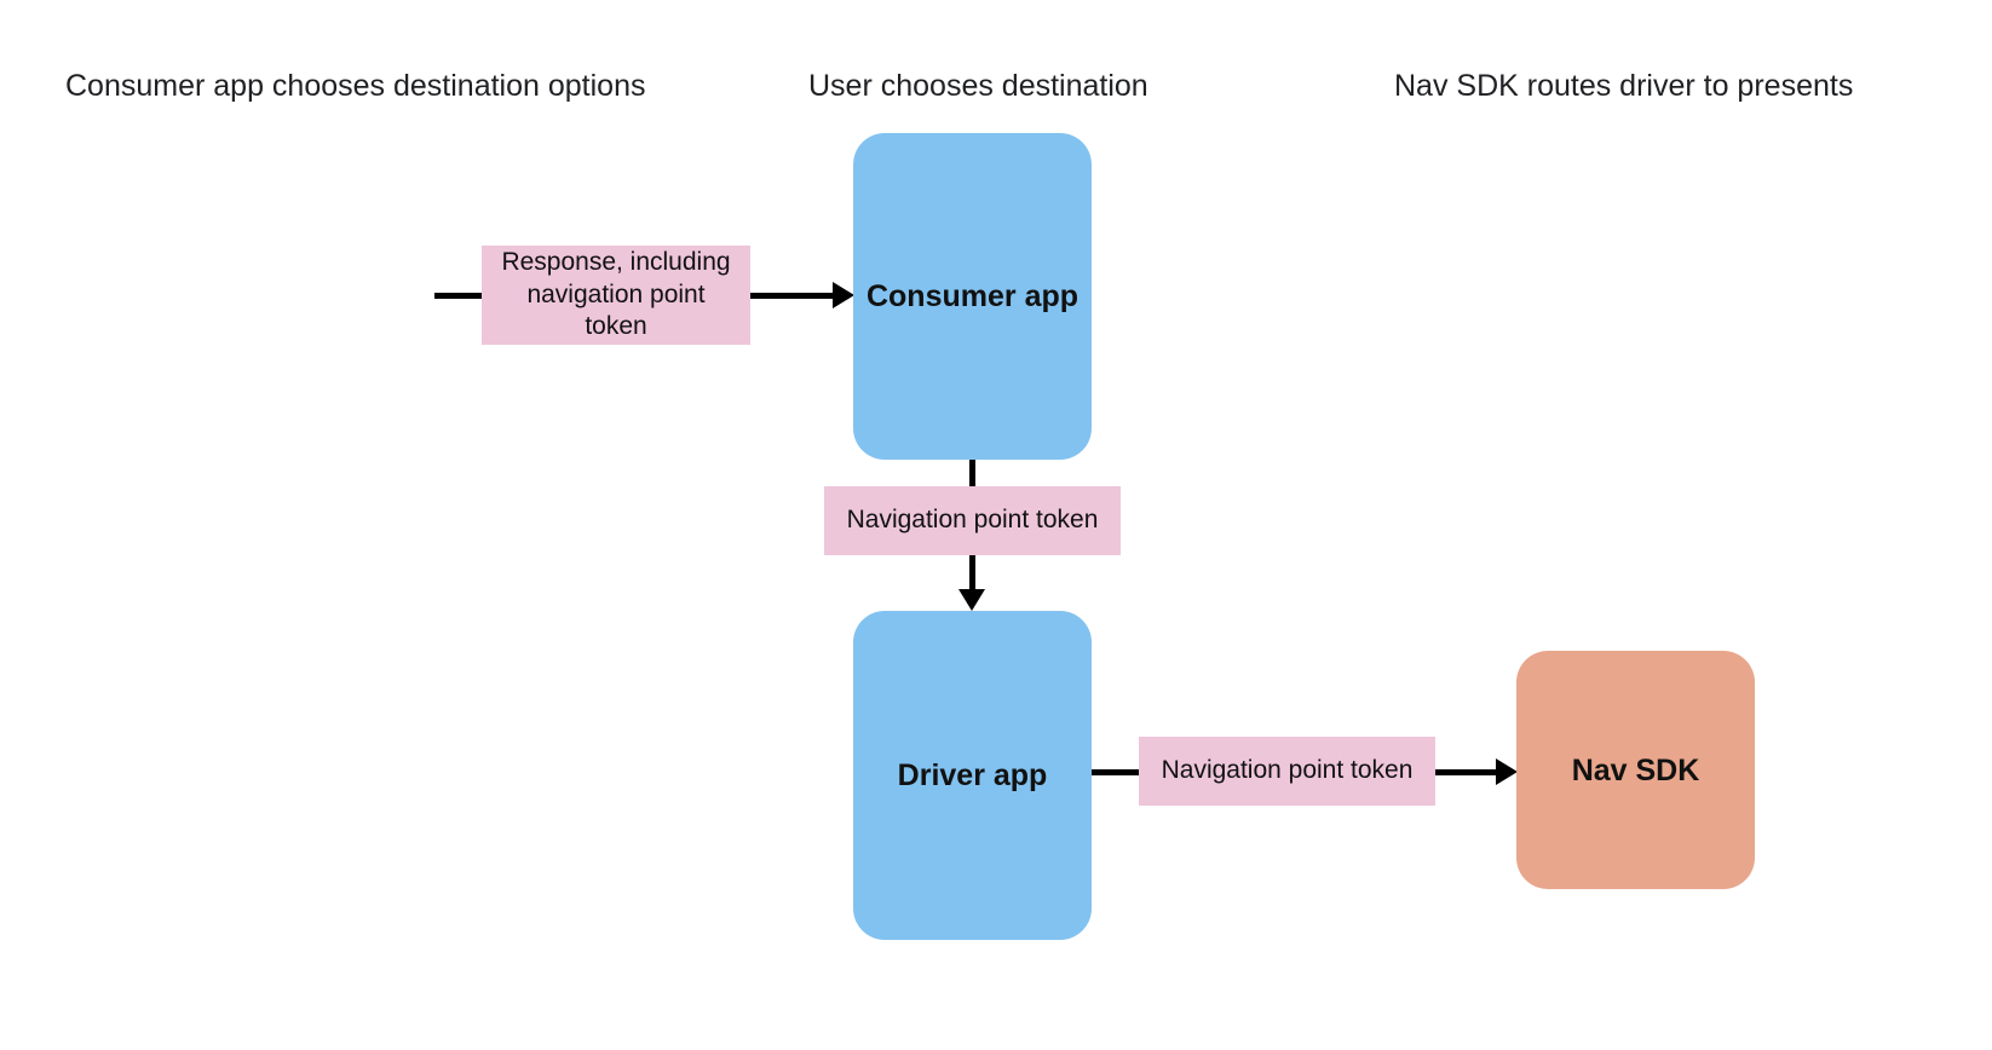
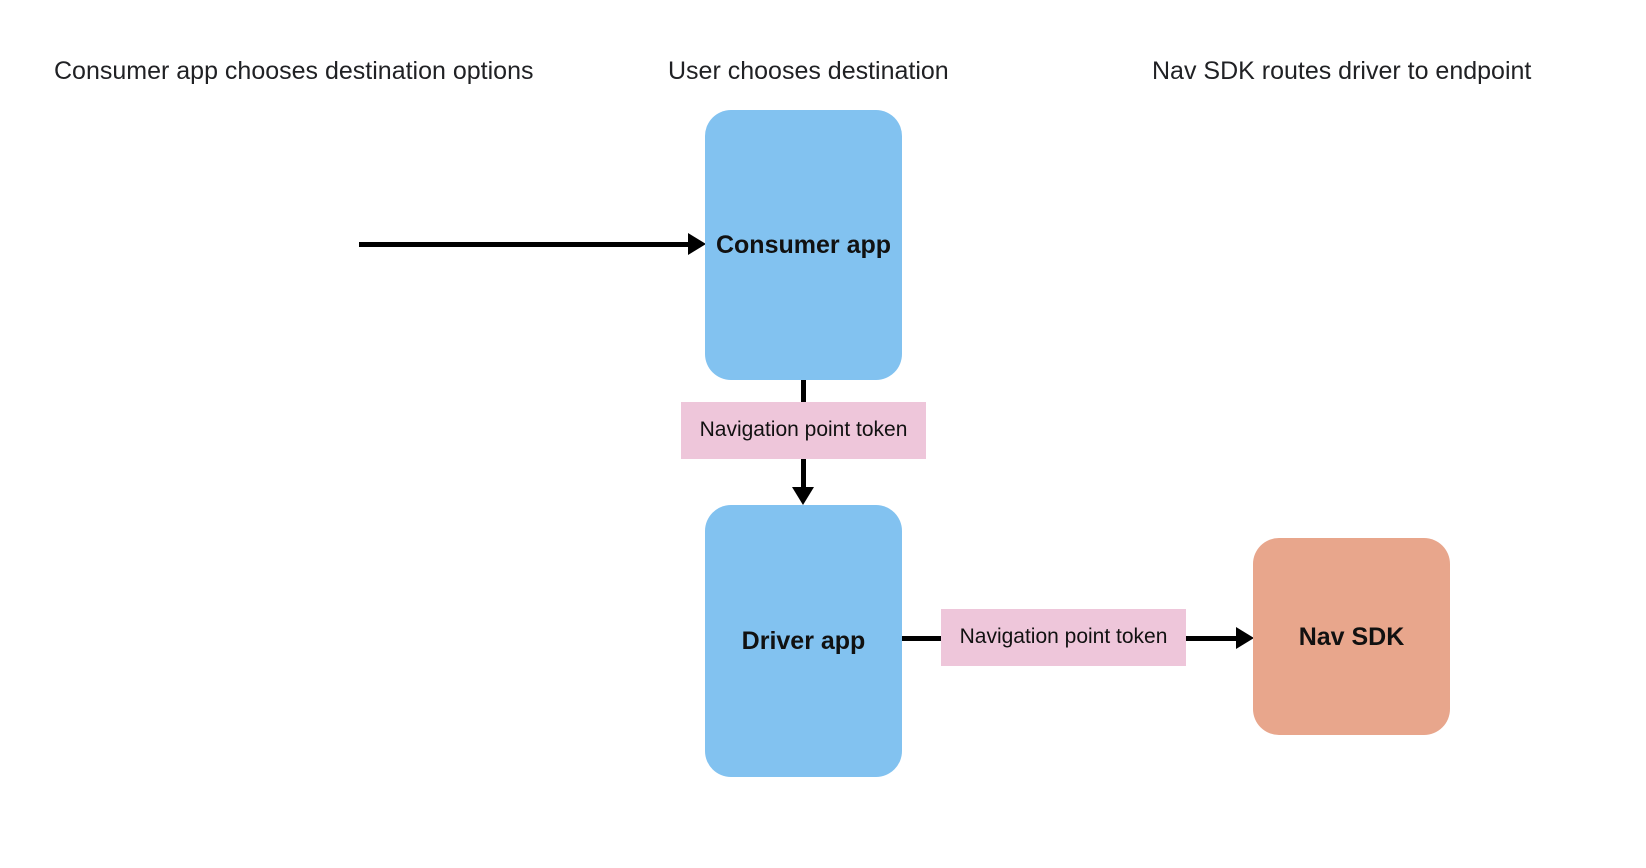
  Consumer app chooses destination options
  User chooses destination
- Nav SDK routes driver to presents
+ Nav SDK routes driver to endpoint
  Consumer app
  Driver app
  Nav SDK
- Response, including
- navigation point
- token
  Navigation point token
  Navigation point token
